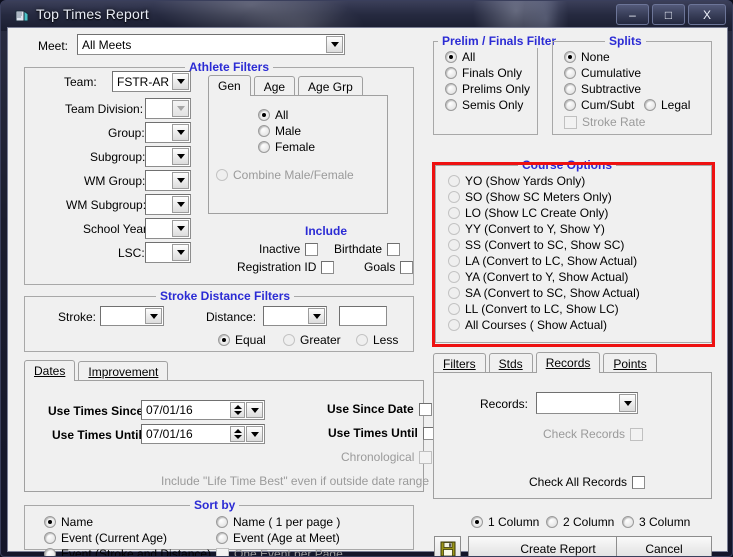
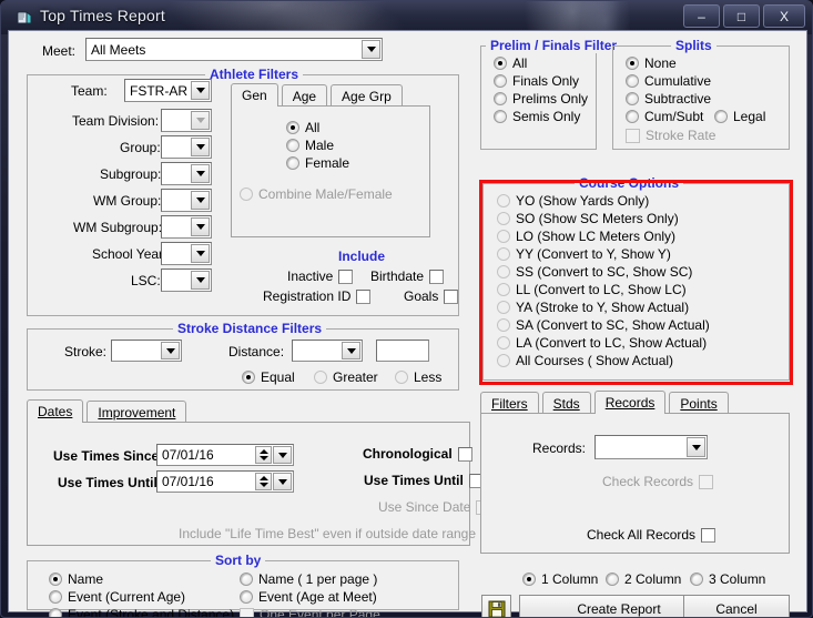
  Top Times Report
  –
  □
  X
  Meet:
  All Meets
  Athlete Filters
  Team:
  FSTR-AR
  Team Division:
  Group:
  Subgroup:
  WM Group:
  WM Subgroup
  School Yea
  LSC:
  Gen
  Age
  Age Grp
  All
  Male
  Female
  Combine Male/Female
  Include
  Inactive
  Birthdate
  Registration ID
  Goals
  Stroke Distance Filters
  Stroke:
  Distance:
  Equal
  Greater
  Less
  Dates
  Improvement
  Use Times Since
  07/01/16
- Use Since Date
+ Chronological
  Use Times Unti
  07/01/16
  Use Times Until
- Chronological
+ Use Since Date
  Include "Life Time Best" even if outside date range
  Sort by
  Name
  Event (Current Age)
  Event (Stroke and Distance)
  Name ( 1 per page )
  Event (Age at Meet)
  One Event per Page
  Prelim / Finals Filter
  All
  Finals Only
  Prelims Only
  Semis Only
  Splits
  None
  Cumulative
  Subtractive
  Cum/Subt
  Legal
  Stroke Rate
  Course Options
  YO (Show Yards Only)
  SO (Show SC Meters Only)
- LO (Show LC Create Only)
+ LO (Show LC Meters Only)
  YY (Convert to Y, Show Y)
  SS (Convert to SC, Show SC)
- LA (Convert to LC, Show Actual)
+ LL (Convert to LC, Show LC)
- YA (Convert to Y, Show Actual)
+ YA (Stroke to Y, Show Actual)
  SA (Convert to SC, Show Actual)
- LL (Convert to LC, Show LC)
+ LA (Convert to LC, Show Actual)
  All Courses ( Show Actual)
  Filters
  Stds
  Records
  Points
  Records:
  Check Records
  Check All Records
  1 Column
  2 Column
  3 Column
  Create Report
  Cancel
